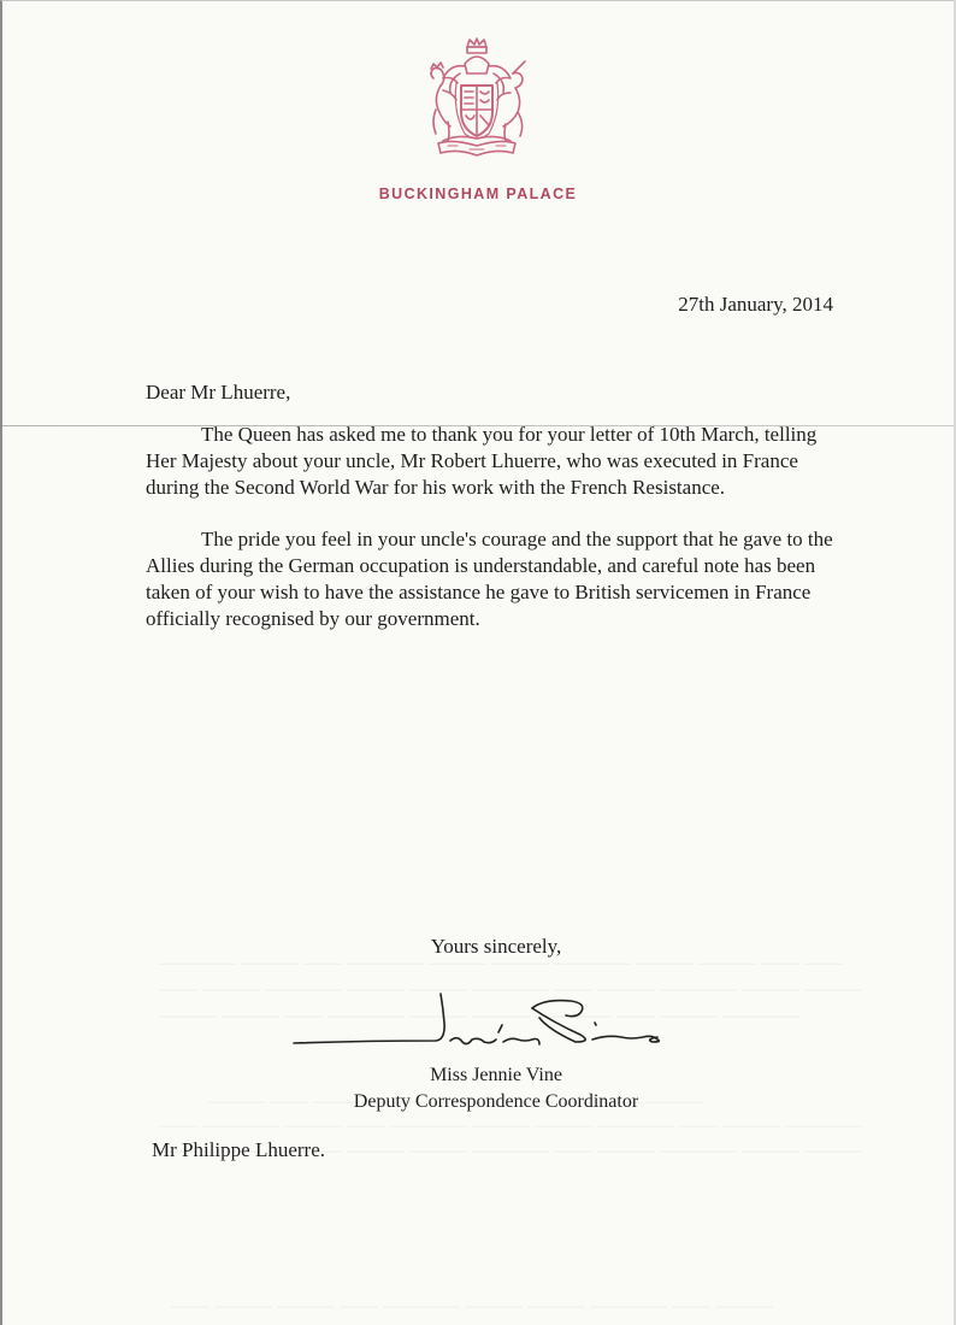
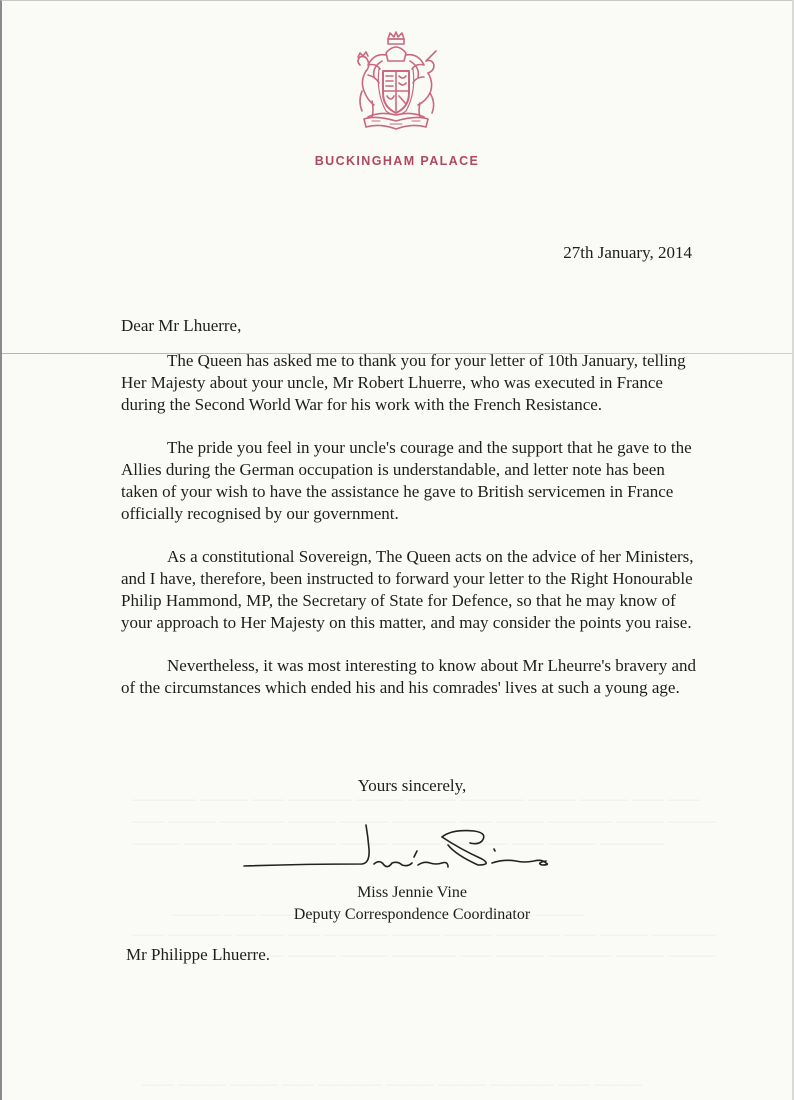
  BUCKINGHAM PALACE
  27th January, 2014
  Dear Mr Lhuerre,
- The Queen has asked me to thank you for your letter of 10th March, telling Her Majesty about your uncle, Mr Robert Lhuerre, who was executed in France during the Second World War for his work with the French Resistance.
+ The Queen has asked me to thank you for your letter of 10th January, telling Her Majesty about your uncle, Mr Robert Lhuerre, who was executed in France during the Second World War for his work with the French Resistance.
- The pride you feel in your uncle's courage and the support that he gave to the Allies during the German occupation is understandable, and careful note has been taken of your wish to have the assistance he gave to British servicemen in France officially recognised by our government.
+ The pride you feel in your uncle's courage and the support that he gave to the Allies during the German occupation is understandable, and letter note has been taken of your wish to have the assistance he gave to British servicemen in France officially recognised by our government.
+ As a constitutional Sovereign, The Queen acts on the advice of her Ministers, and I have, therefore, been instructed to forward your letter to the Right Honourable Philip Hammond, MP, the Secretary of State for Defence, so that he may know of your approach to Her Majesty on this matter, and may consider the points you raise.
+ Nevertheless, it was most interesting to know about Mr Lheurre's bravery and of the circumstances which ended his and his comrades' lives at such a young age.
  Yours sincerely,
  Miss Jennie Vine
  Deputy Correspondence Coordinator
  Mr Philippe Lhuerre.
